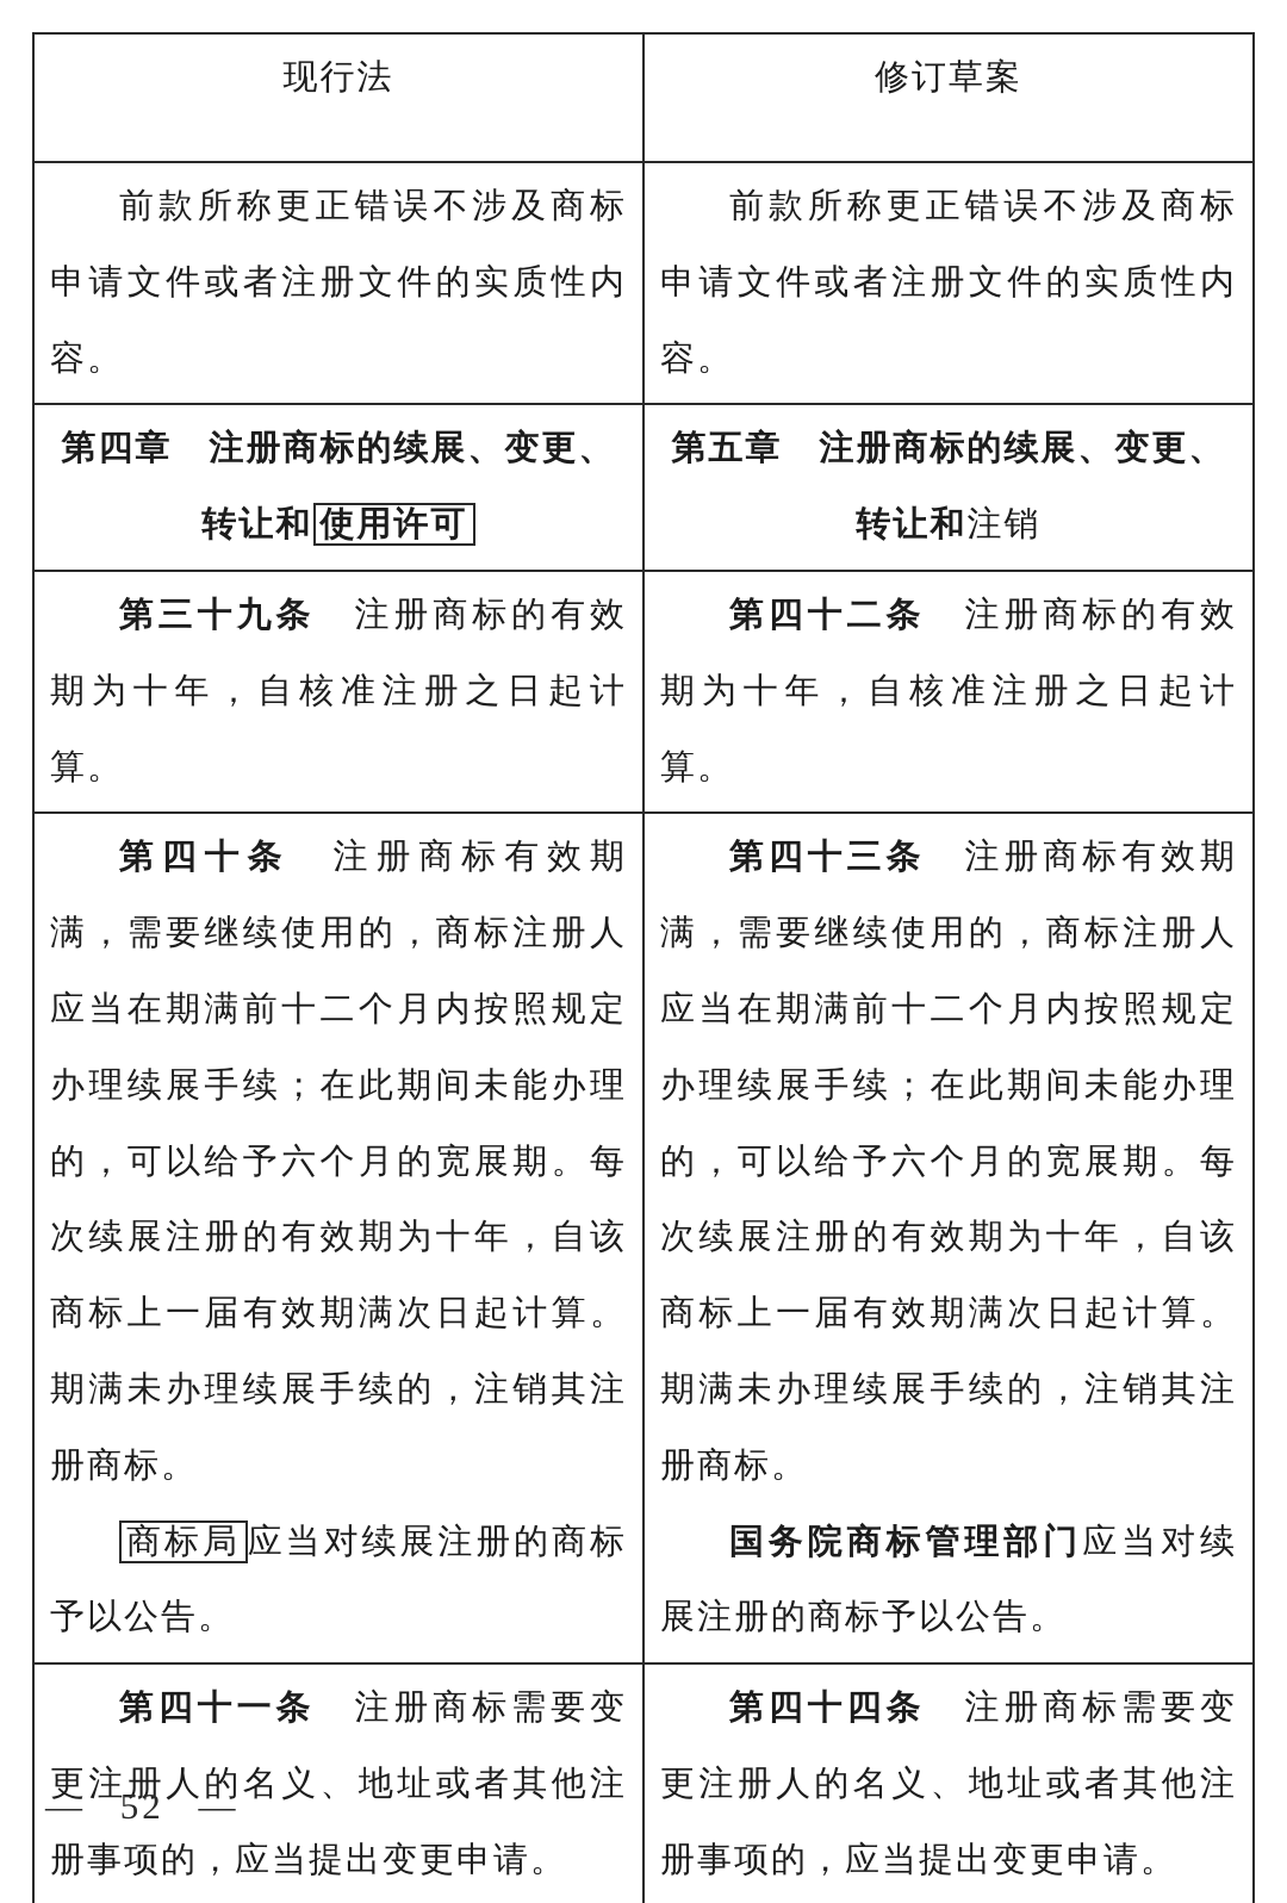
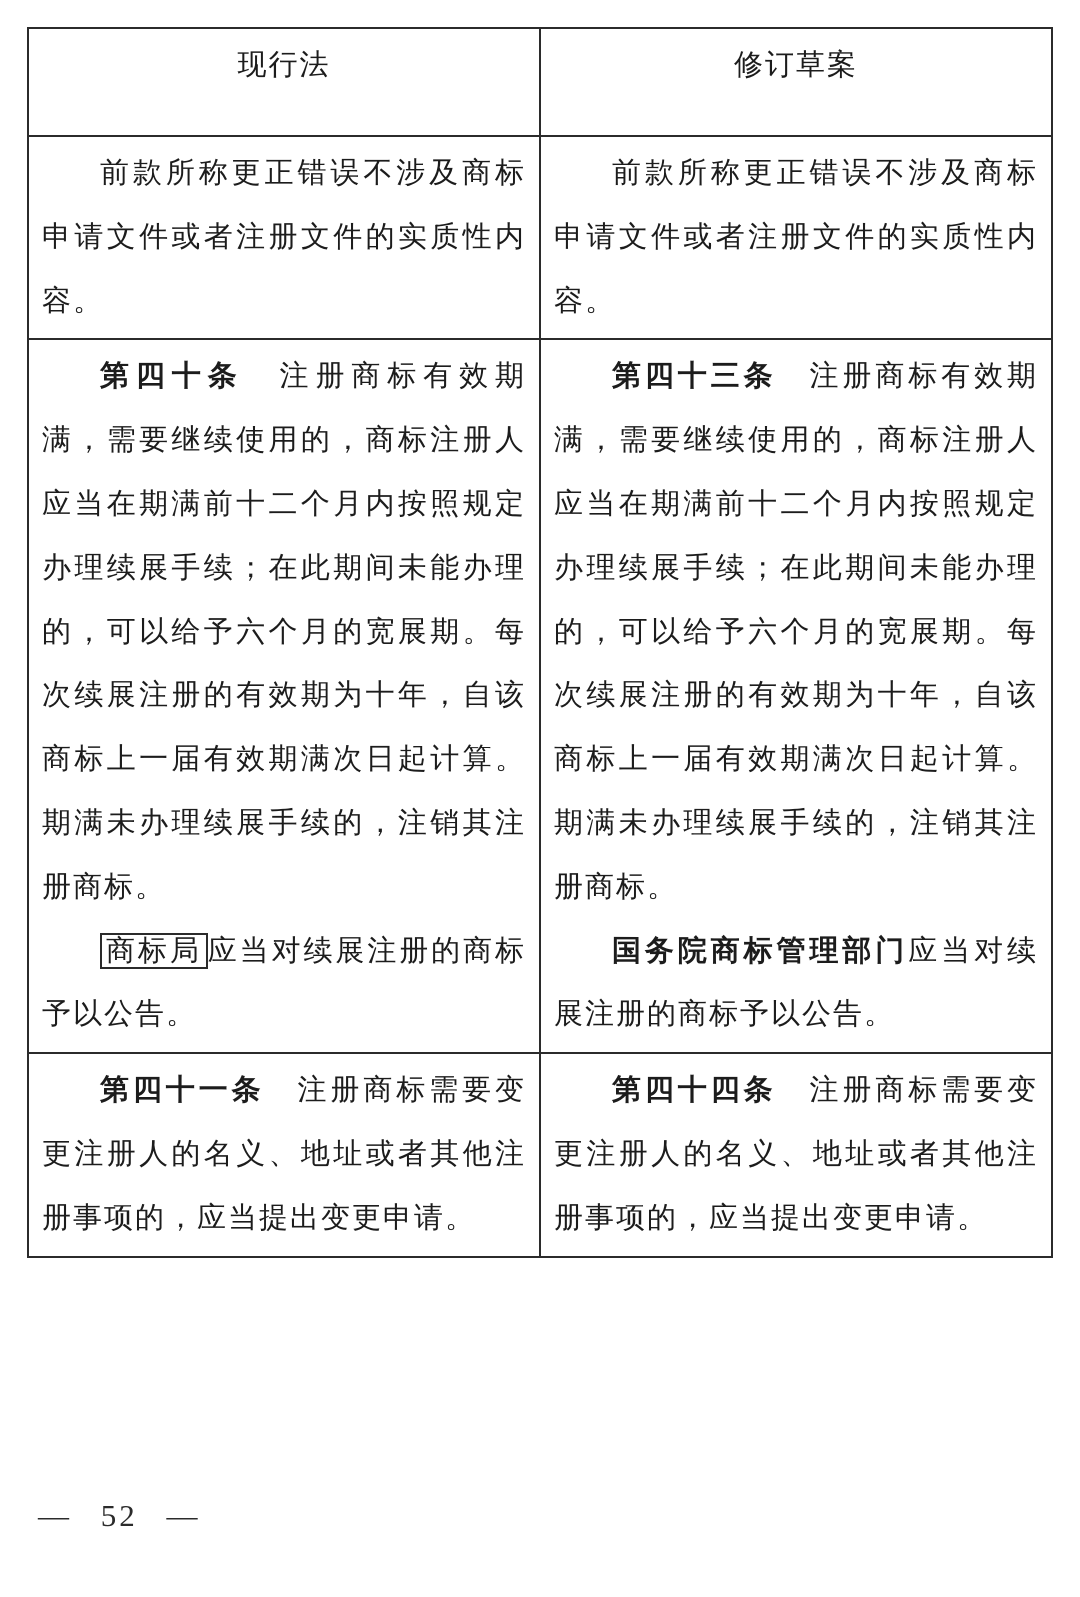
  现行法	修订草案
  前款所称更正错误不涉及商标申请文件或者注册文件的实质性内容。	前款所称更正错误不涉及商标申请文件或者注册文件的实质性内容。
- 第四章 注册商标的续展、变更、转让和 使用许可	第五章 注册商标的续展、变更、转让和注销
- 第三十九条 注册商标的有效期为十年，自核准注册之日起计算。	第四十二条 注册商标的有效期为十年，自核准注册之日起计算。
  第四十条 注册商标有效期满，需要继续使用的，商标注册人应当在期满前十二个月内按照规定办理续展手续；在此期间未能办理的，可以给予六个月的宽展期。每次续展注册的有效期为十年，自该商标上一届有效期满次日起计算。期满未办理续展手续的，注销其注册商标。 商标局 应当对续展注册的商标予以公告。	第四十三条 注册商标有效期满，需要继续使用的，商标注册人应当在期满前十二个月内按照规定办理续展手续；在此期间未能办理的，可以给予六个月的宽展期。每次续展注册的有效期为十年，自该商标上一届有效期满次日起计算。期满未办理续展手续的，注销其注册商标。 国务院商标管理部门应当对续展注册的商标予以公告。
  第四十一条 注册商标需要变更注册人的名义、地址或者其他注册事项的，应当提出变更申请。	第四十四条 注册商标需要变更注册人的名义、地址或者其他注册事项的，应当提出变更申请。
  — 52 —
